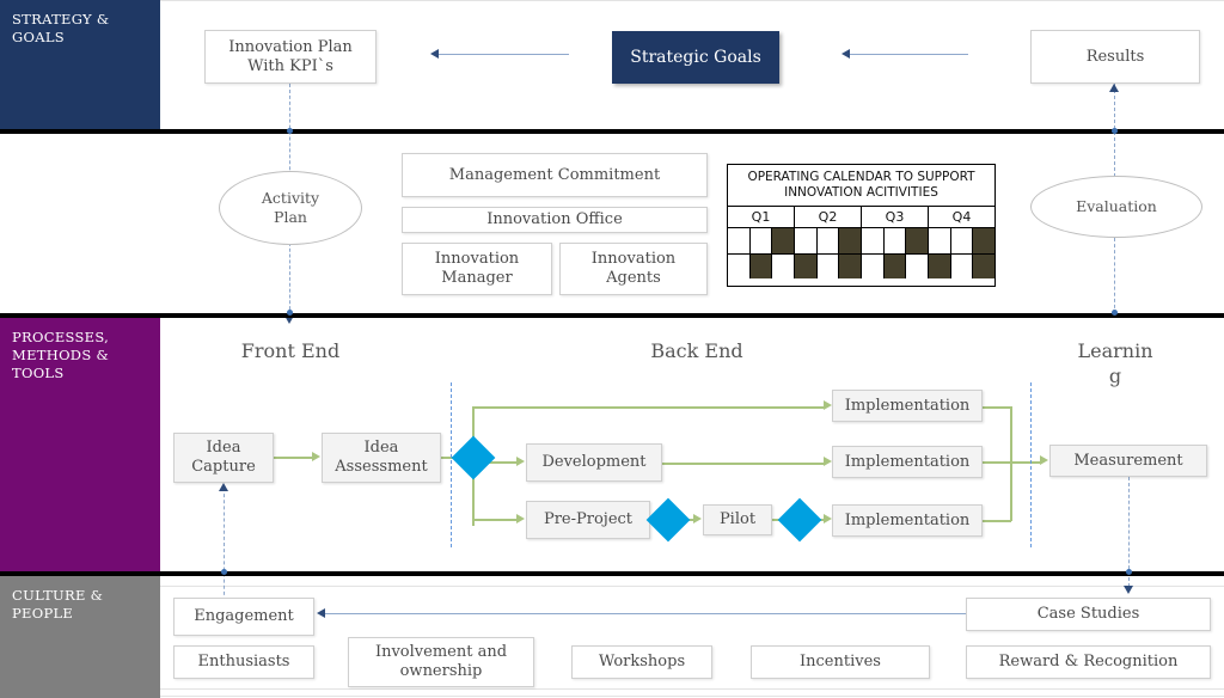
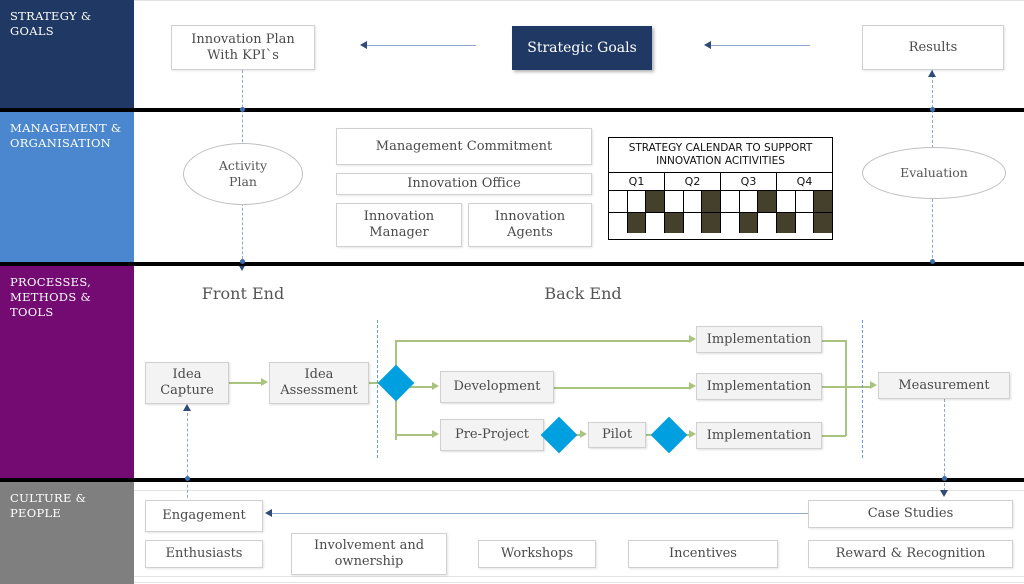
  STRATEGY & GOALS
+ MANAGEMENT & ORGANISATION
  PROCESSES, METHODS & TOOLS
  CULTURE & PEOPLE
  Innovation Plan
  With KPI`s
  Strategic Goals
  Results
  Activity
  Plan
  Management Commitment
  Innovation Office
  Innovation
  Manager
  Innovation
  Agents
- OPERATING CALENDAR TO SUPPORT INNOVATION ACITIVITIES
+ STRATEGY CALENDAR TO SUPPORT INNOVATION ACITIVITIES
  Q1
  Q2
  Q3
  Q4
  Evaluation
  Front End
  Back End
- Learnin
- g
  Idea
  Capture
  Idea
  Assessment
  Development
  Pre-Project
  Pilot
  Implementation
  Implementation
  Implementation
  Measurement
  Engagement
  Enthusiasts
  Involvement and
  ownership
  Workshops
  Incentives
  Case Studies
  Reward & Recognition
